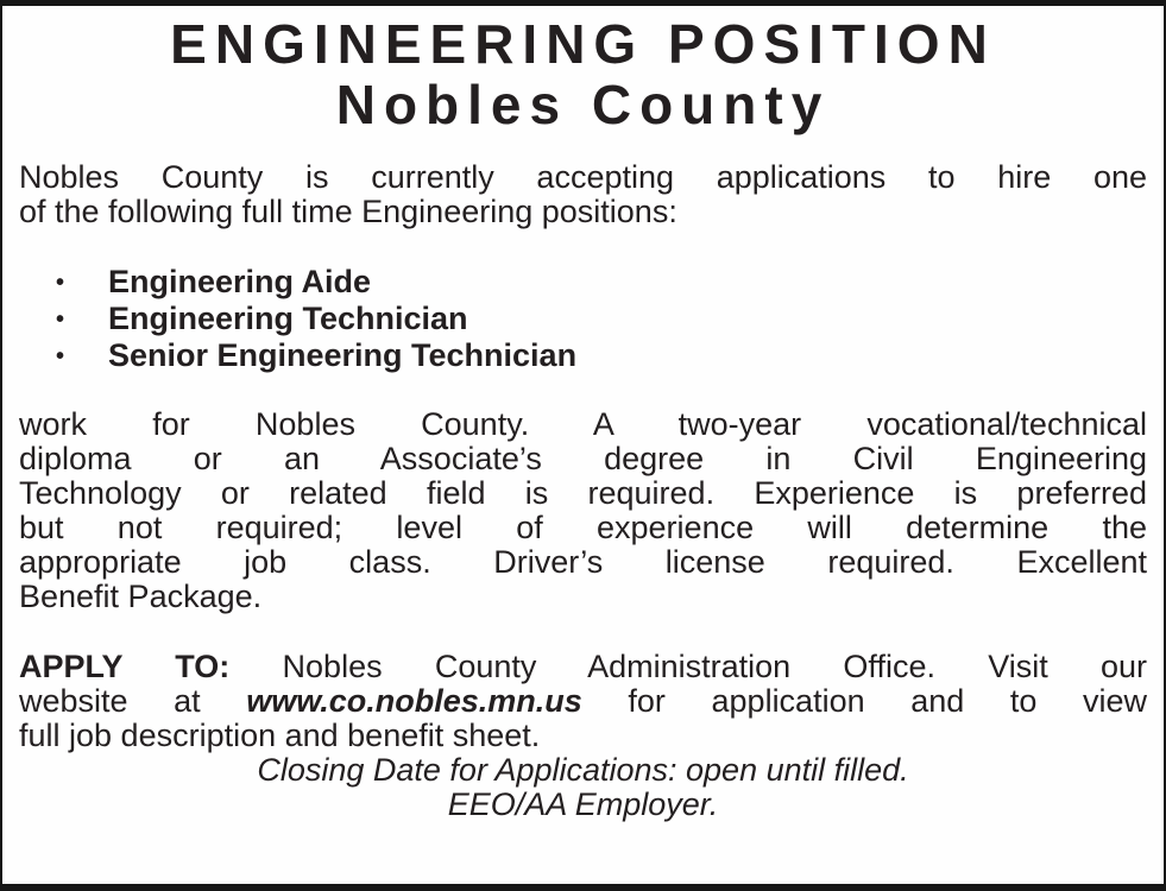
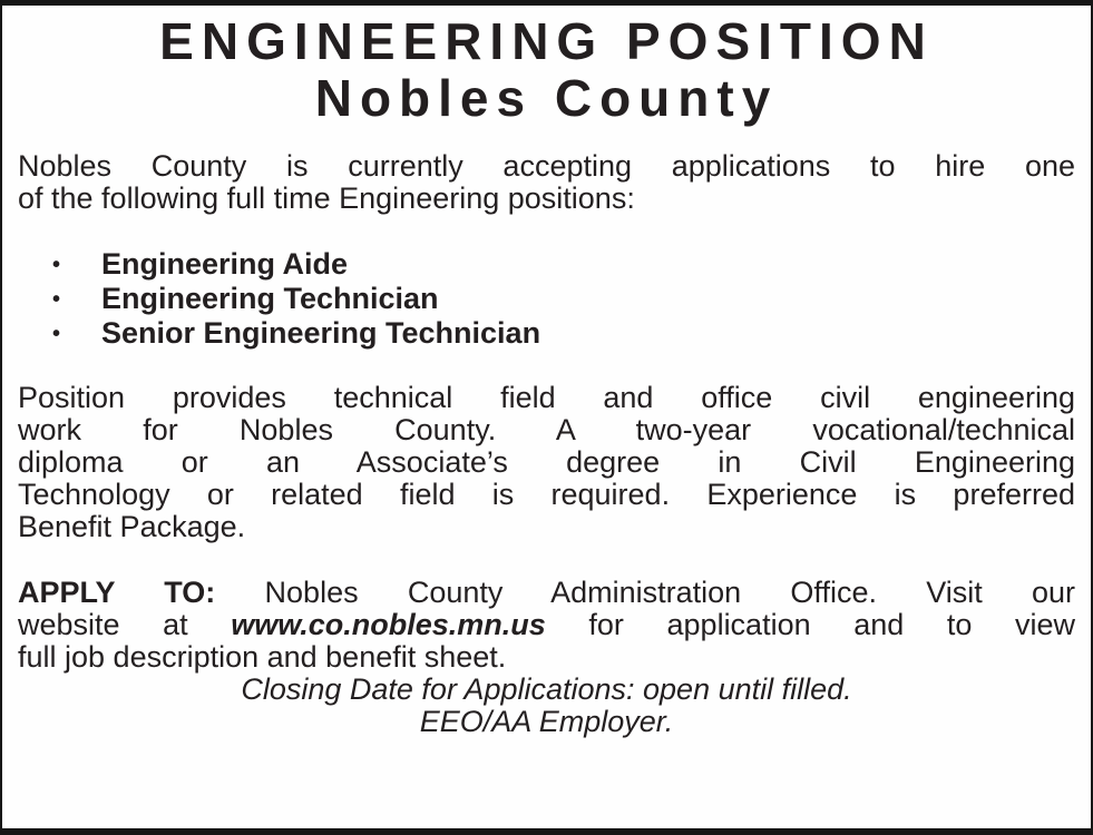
  ENGINEERING POSITION
  Nobles County
  Nobles County is currently accepting applications to hire one
  of the following full time Engineering positions:
  • Engineering Aide
  • Engineering Technician
  • Senior Engineering Technician
+ Position provides technical field and office civil engineering
  work for Nobles County. A two-year vocational/technical
  diploma or an Associate’s degree in Civil Engineering
  Technology or related field is required. Experience is preferred
- but not required; level of experience will determine the
- appropriate job class. Driver’s license required. Excellent
  Benefit Package.
  APPLY TO: Nobles County Administration Office. Visit our
  website at www.co.nobles.mn.us for application and to view
  full job description and benefit sheet.
  Closing Date for Applications: open until filled.
  EEO/AA Employer.
